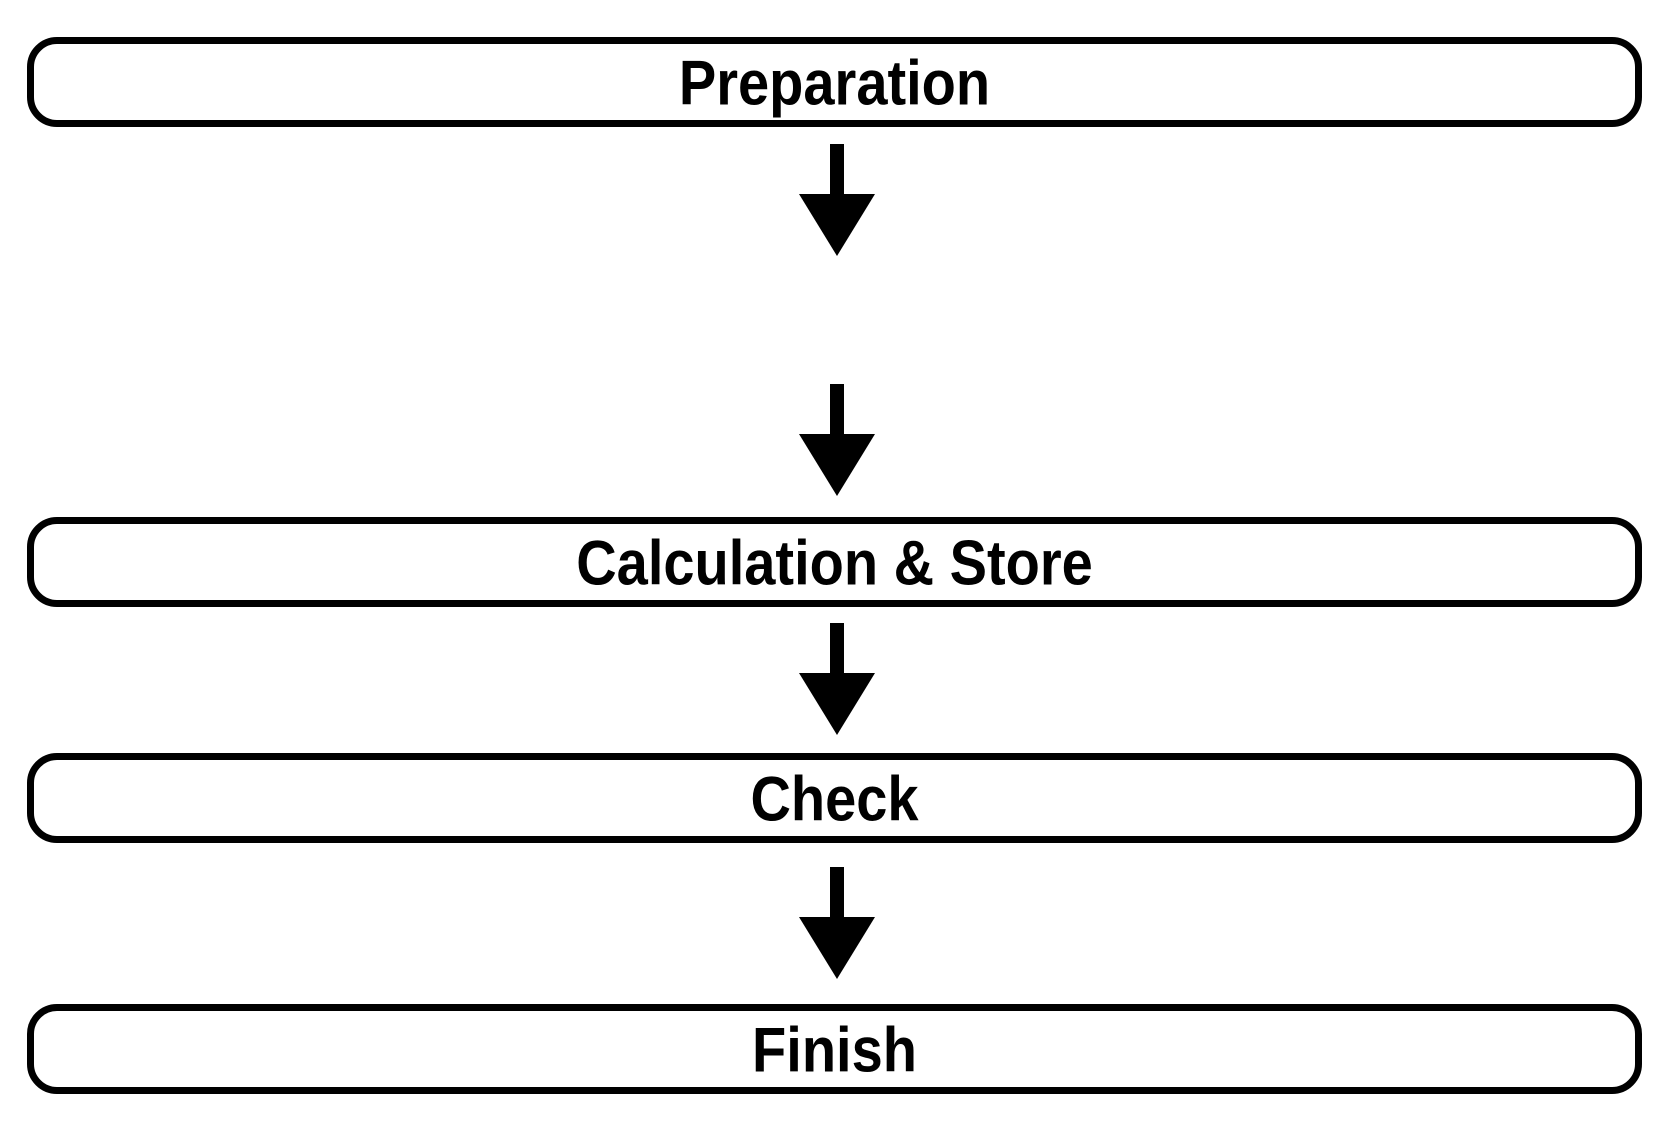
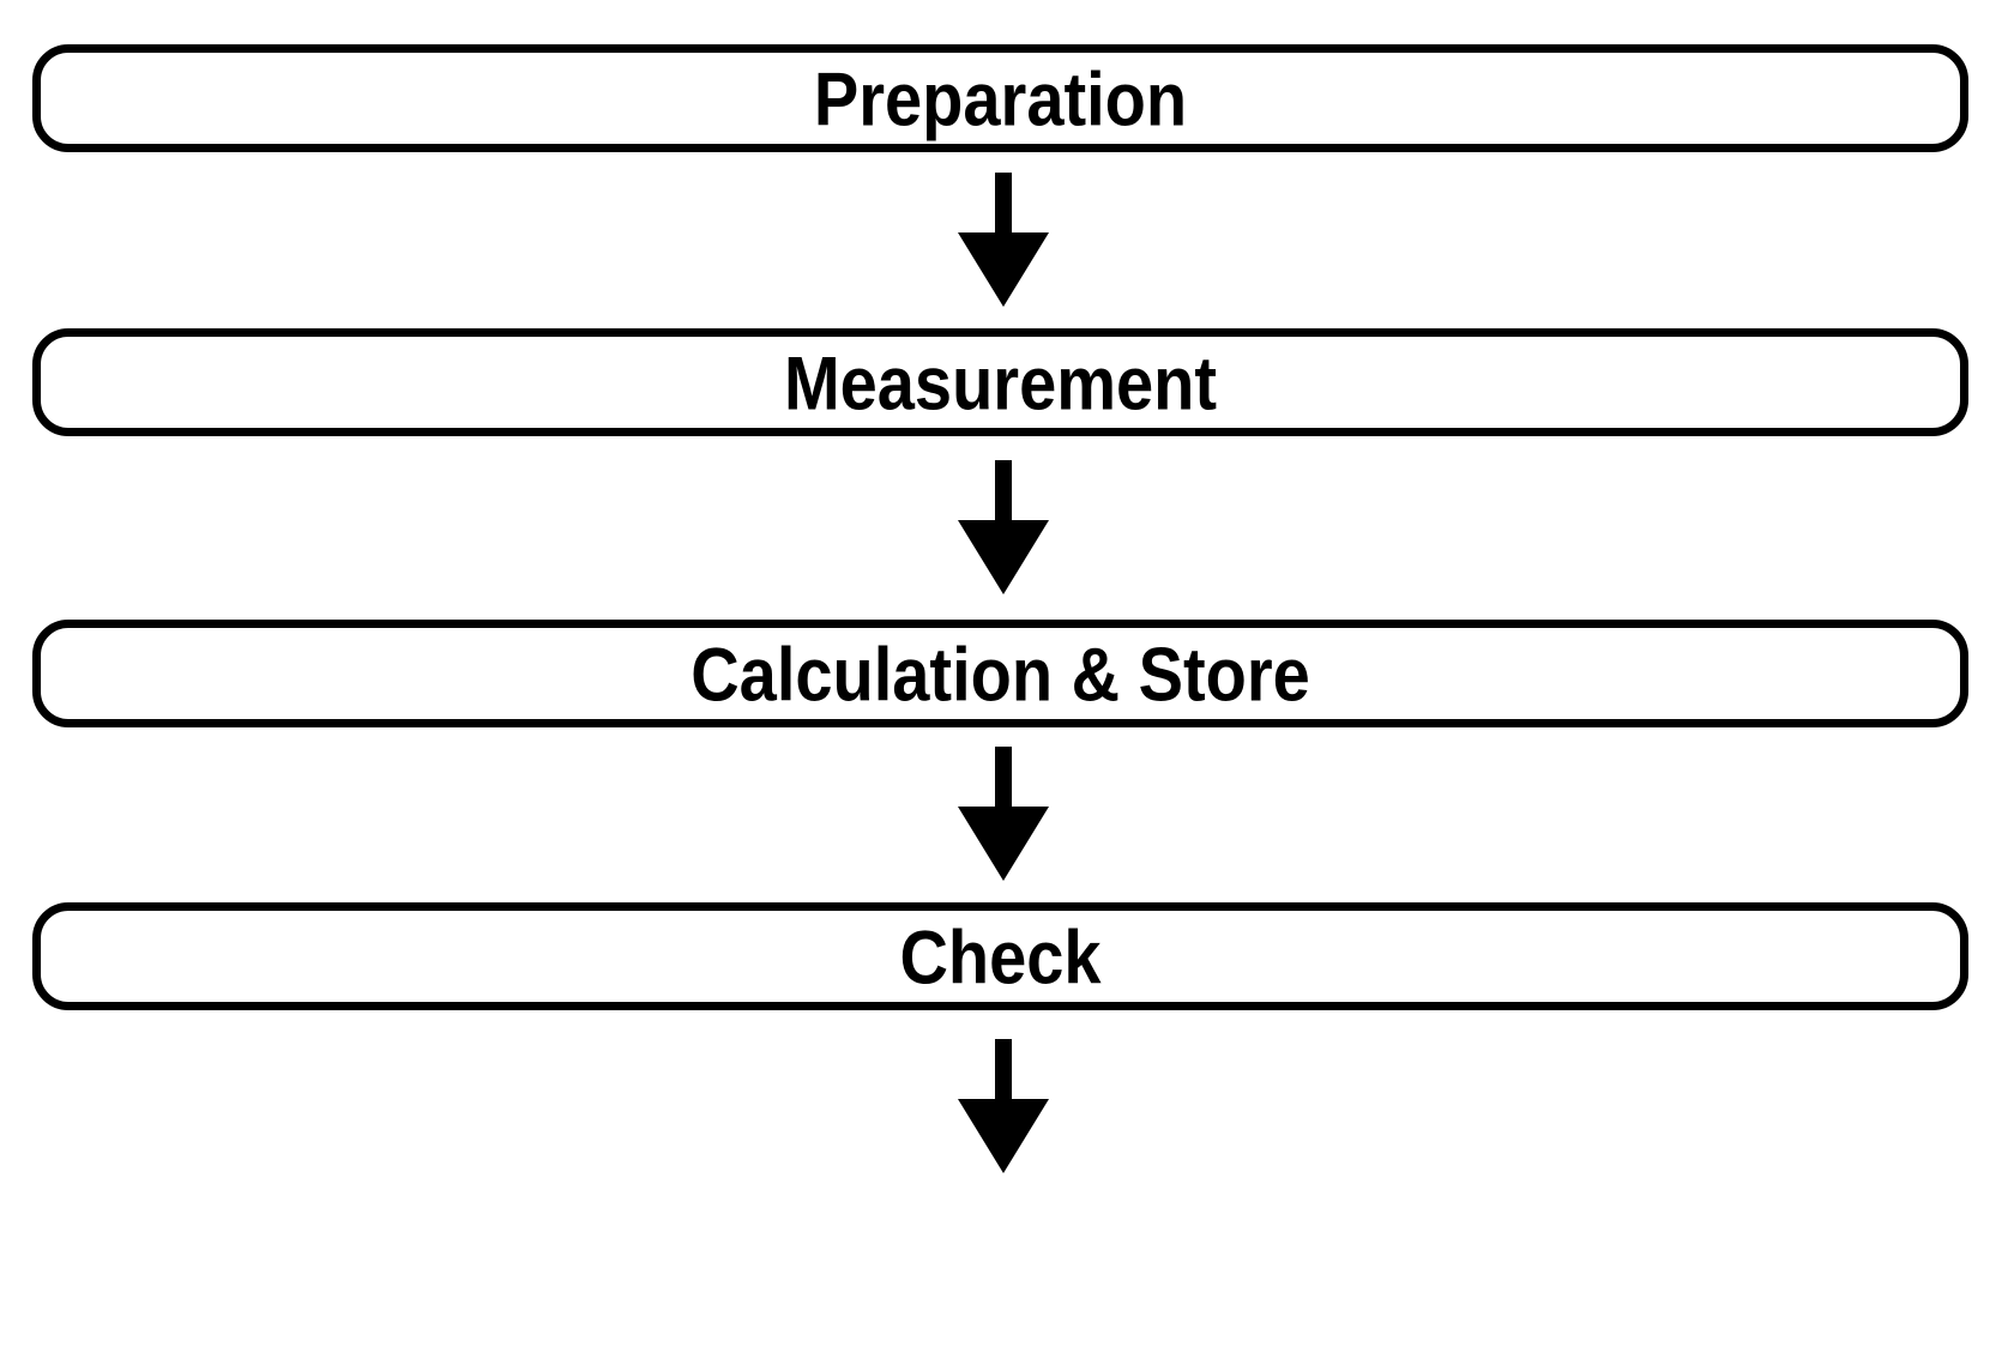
  Preparation
+ Measurement
  Calculation & Store
  Check
- Finish
